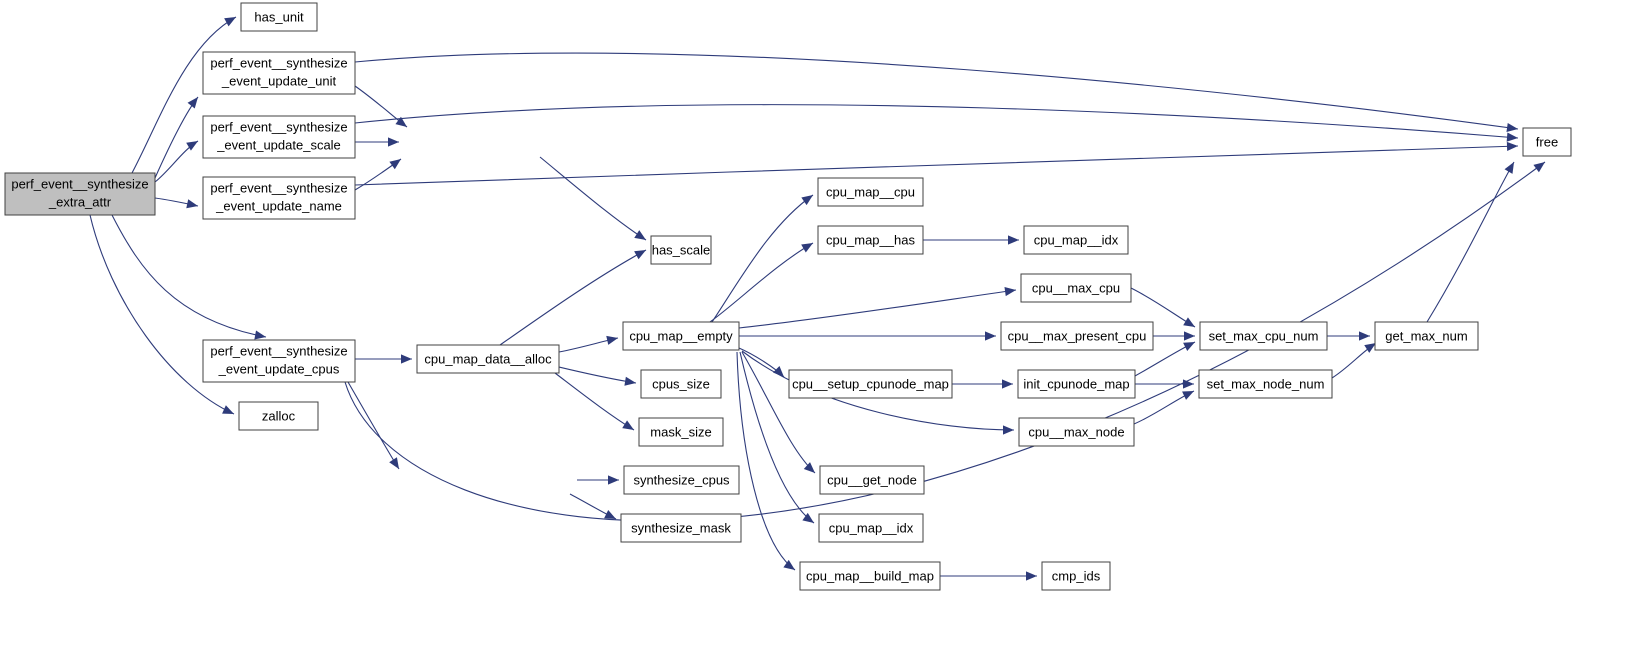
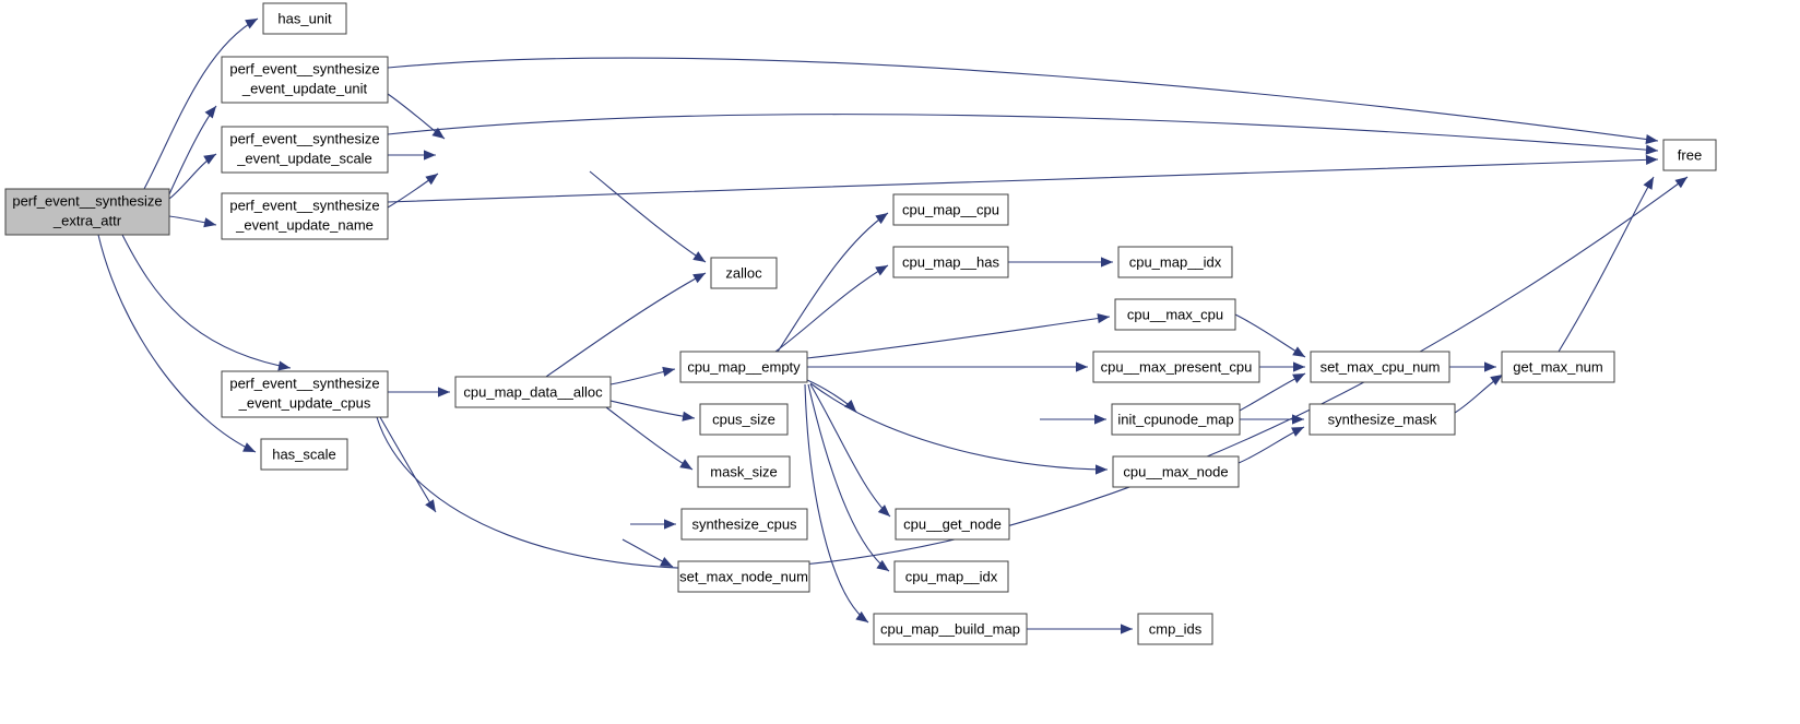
  perf_event__synthesize
  _extra_attr
  has_unit
  perf_event__synthesize
  _event_update_unit
  perf_event__synthesize
  _event_update_scale
  perf_event__synthesize
  _event_update_name
- has_scale
+ zalloc
  perf_event__synthesize
  _event_update_cpus
- zalloc
+ has_scale
  cpu_map_data__alloc
  cpu_map__empty
  cpus_size
  mask_size
  synthesize_cpus
- synthesize_mask
+ set_max_node_num
  cpu_map__cpu
  cpu_map__has
  cpu_map__idx
  cpu__max_cpu
  cpu__max_present_cpu
- cpu__setup_cpunode_map
  init_cpunode_map
  cpu__max_node
  cpu__get_node
  cpu_map__idx
  cpu_map__build_map
  cmp_ids
  set_max_cpu_num
- set_max_node_num
+ synthesize_mask
  get_max_num
  free
